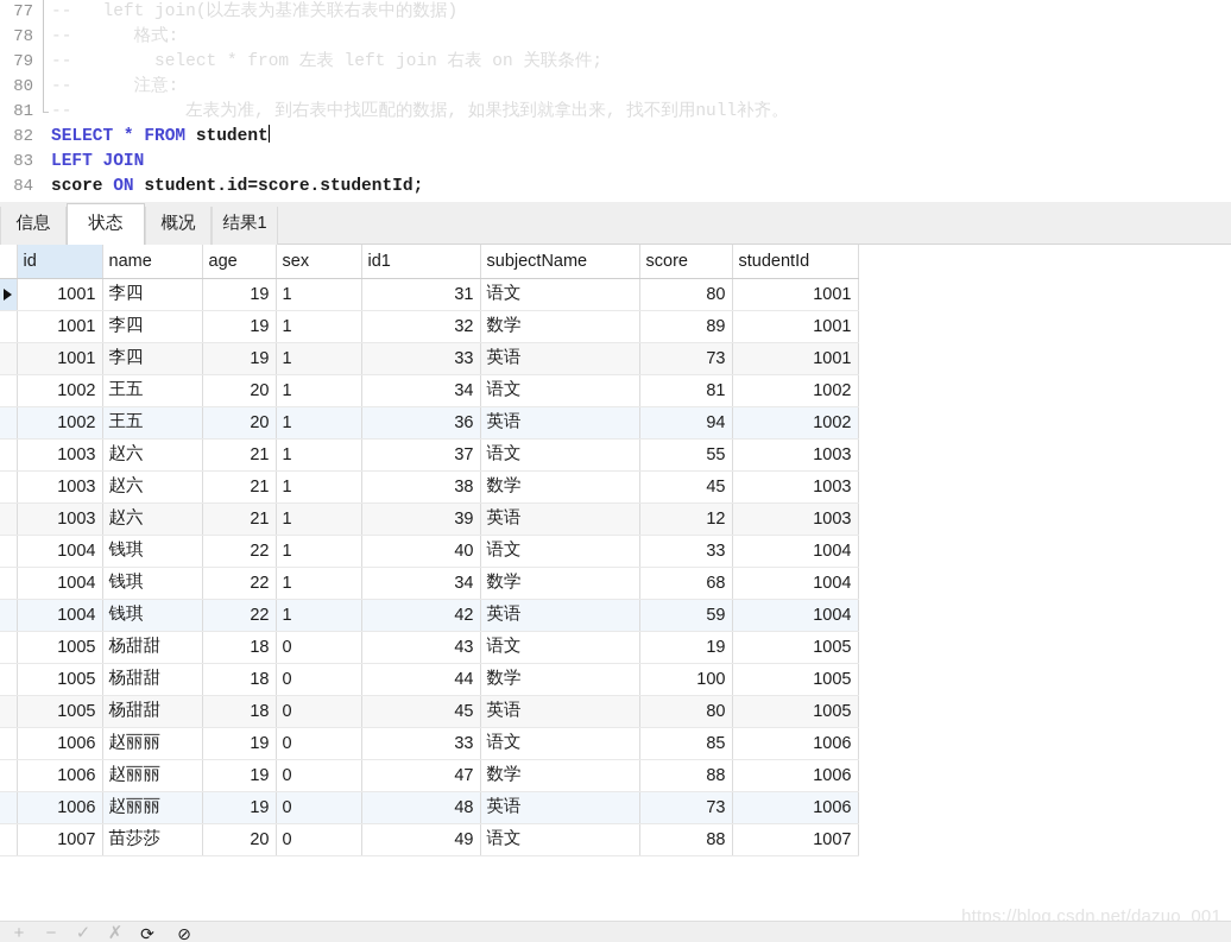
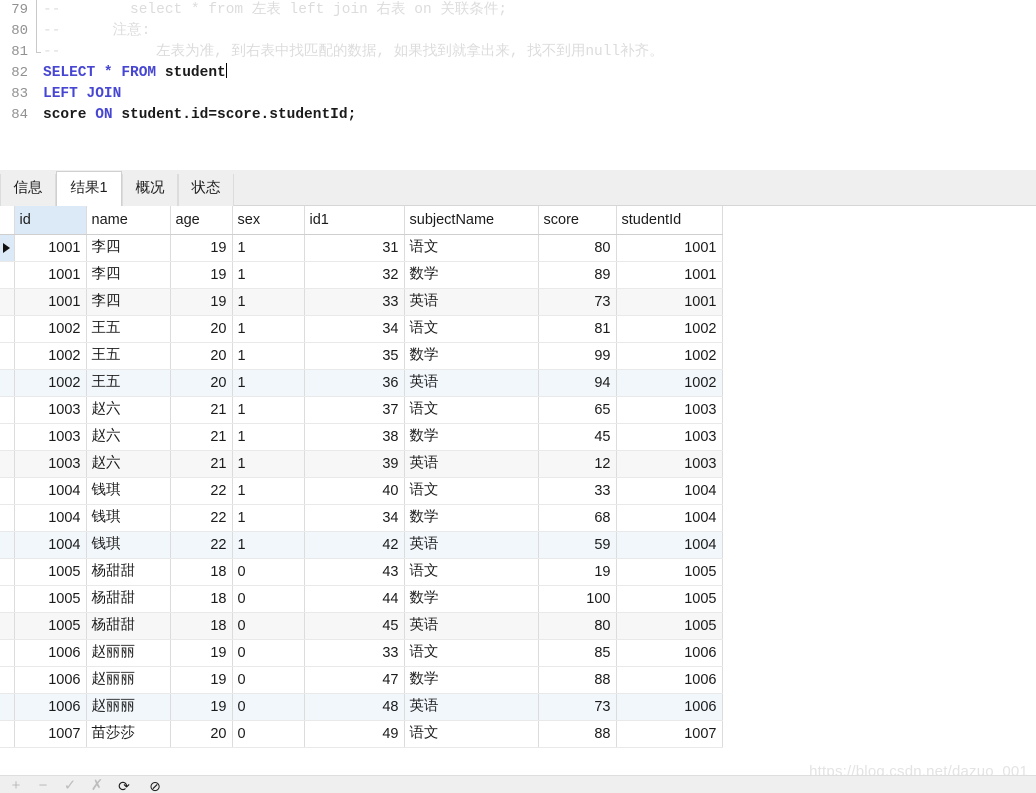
- 77 -- left join(以左表为基准关联右表中的数据)
- 78 -- 格式:
  79 -- select * from 左表 left join 右表 on 关联条件;
  80 -- 注意:
  81 -- 左表为准, 到右表中找匹配的数据, 如果找到就拿出来, 找不到用null补齐。
  82 SELECT * FROM student
  83 LEFT JOIN
  84 score ON student.id=score.studentId;
  信息
- 状态
+ 结果1
  概况
- 结果1
+ 状态
  	id	name	age	sex	id1	subjectName	score	studentId
  	1001	李四	19	1	31	语文	80	1001
  	1001	李四	19	1	32	数学	89	1001
  	1001	李四	19	1	33	英语	73	1001
  	1002	王五	20	1	34	语文	81	1002
+ 	1002	王五	20	1	35	数学	99	1002
  	1002	王五	20	1	36	英语	94	1002
- 	1003	赵六	21	1	37	语文	55	1003
+ 	1003	赵六	21	1	37	语文	65	1003
  	1003	赵六	21	1	38	数学	45	1003
  	1003	赵六	21	1	39	英语	12	1003
  	1004	钱琪	22	1	40	语文	33	1004
  	1004	钱琪	22	1	34	数学	68	1004
  	1004	钱琪	22	1	42	英语	59	1004
  	1005	杨甜甜	18	0	43	语文	19	1005
  	1005	杨甜甜	18	0	44	数学	100	1005
  	1005	杨甜甜	18	0	45	英语	80	1005
  	1006	赵丽丽	19	0	33	语文	85	1006
  	1006	赵丽丽	19	0	47	数学	88	1006
  	1006	赵丽丽	19	0	48	英语	73	1006
  	1007	苗莎莎	20	0	49	语文	88	1007
  https://blog.csdn.net/dazuo_001
  +
  −
  ✓
  ✗
  ⟳
  ⊘
